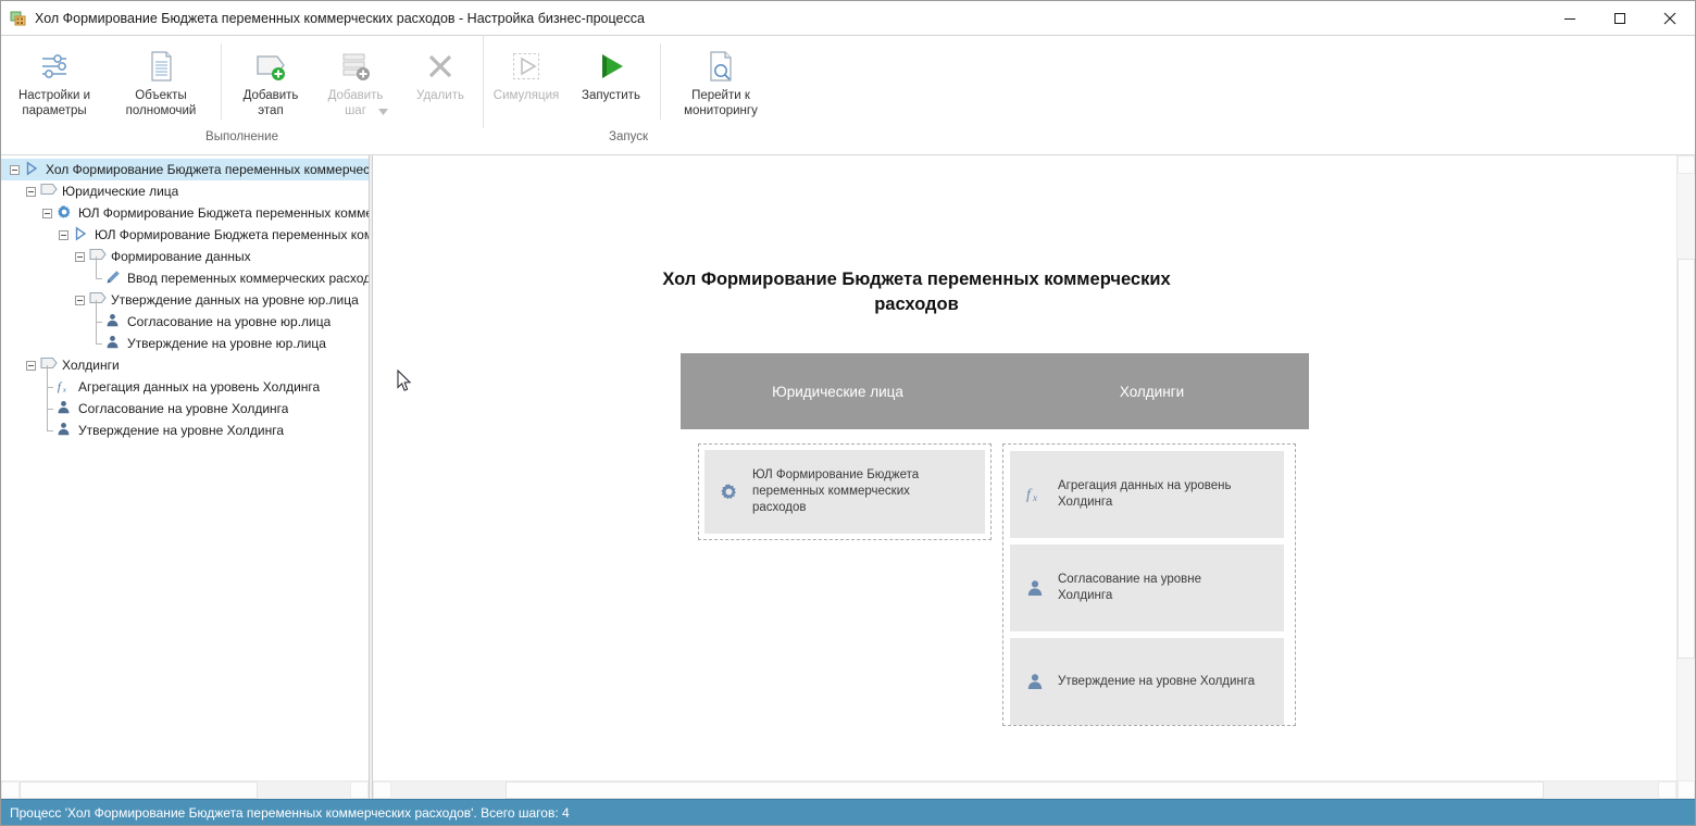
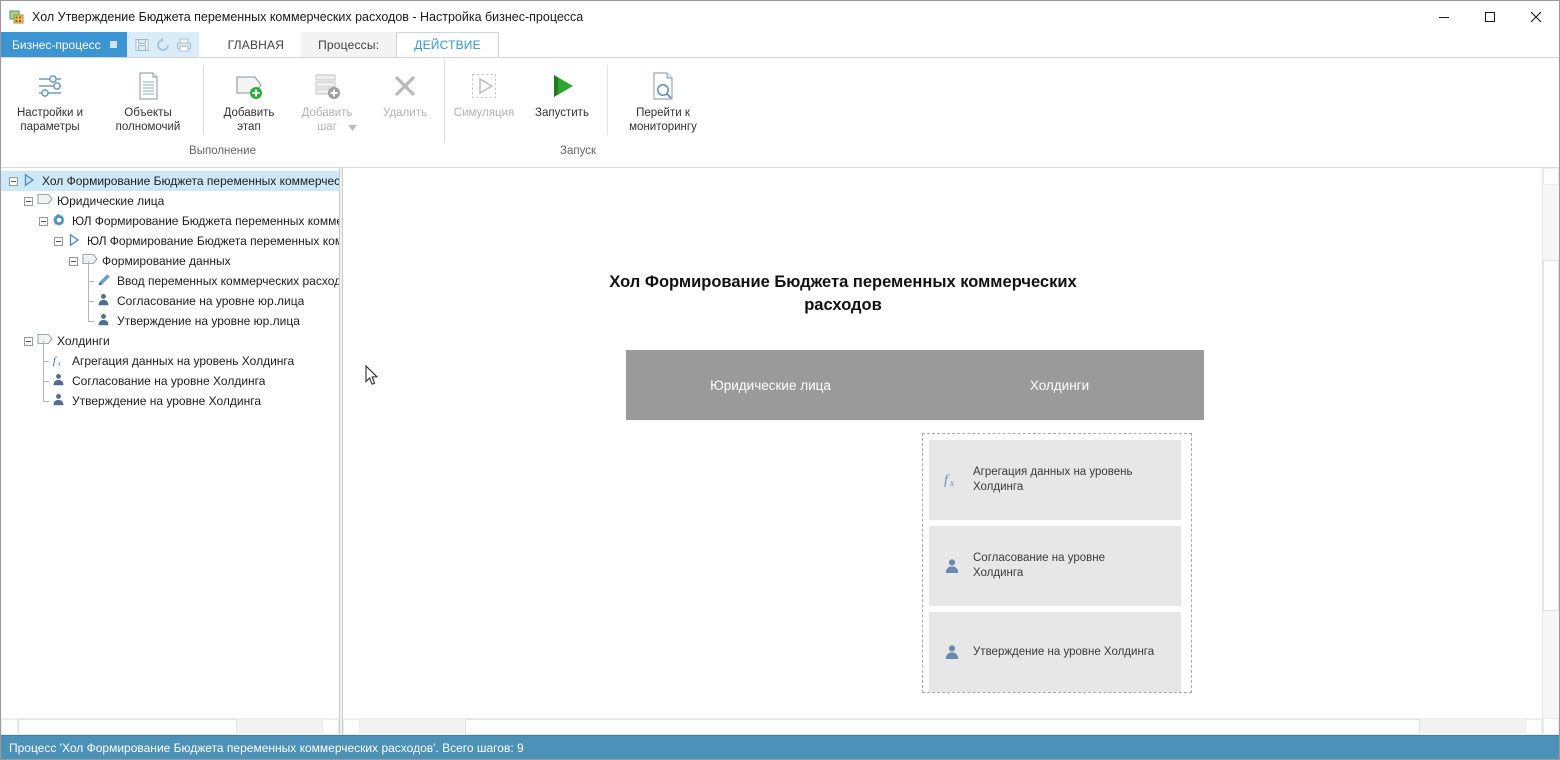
- Хол Формирование Бюджета переменных коммерческих расходов - Настройка бизнес-процесса
+ Хол Утверждение Бюджета переменных коммерческих расходов - Настройка бизнес-процесса
+ Бизнес-процесс
+ ГЛАВНАЯ
+ Процессы:
+ ДЕЙСТВИЕ
  Настройки и
  параметры
  Объекты
  полномочий
  Добавить
  этап
  Добавить
  шаг
  Удалить
  Выполнение
  Симуляция
  Запустить
  Перейти к
  мониторингу
  Запуск
  Хол Формирование Бюджета переменных коммерчес
  Юридические лица
  ЮЛ Формирование Бюджета переменных комм
  ЮЛ Формирование Бюджета переменных ком
  Формирование данных
  Ввод переменных коммерческих расход
- Утверждение данных на уровне юр.лица
  Согласование на уровне юр.лица
  Утверждение на уровне юр.лица
  Холдинги
  f
  Агрегация данных на уровень Холдинга
  Согласование на уровне Холдинга
  Утверждение на уровне Холдинга
  Хол Формирование Бюджета переменных коммерческих расходов
  Юридические лица
  Холдинги
- ЮЛ Формирование Бюджета
- переменных коммерческих
- расходов
  f
  x
  Агрегация данных на уровень
  Холдинга
  Согласование на уровне
  Холдинга
  Утверждение на уровне Холдинга
- Процесс 'Хол Формирование Бюджета переменных коммерческих расходов'. Всего шагов: 4
+ Процесс 'Хол Формирование Бюджета переменных коммерческих расходов'. Всего шагов: 9
